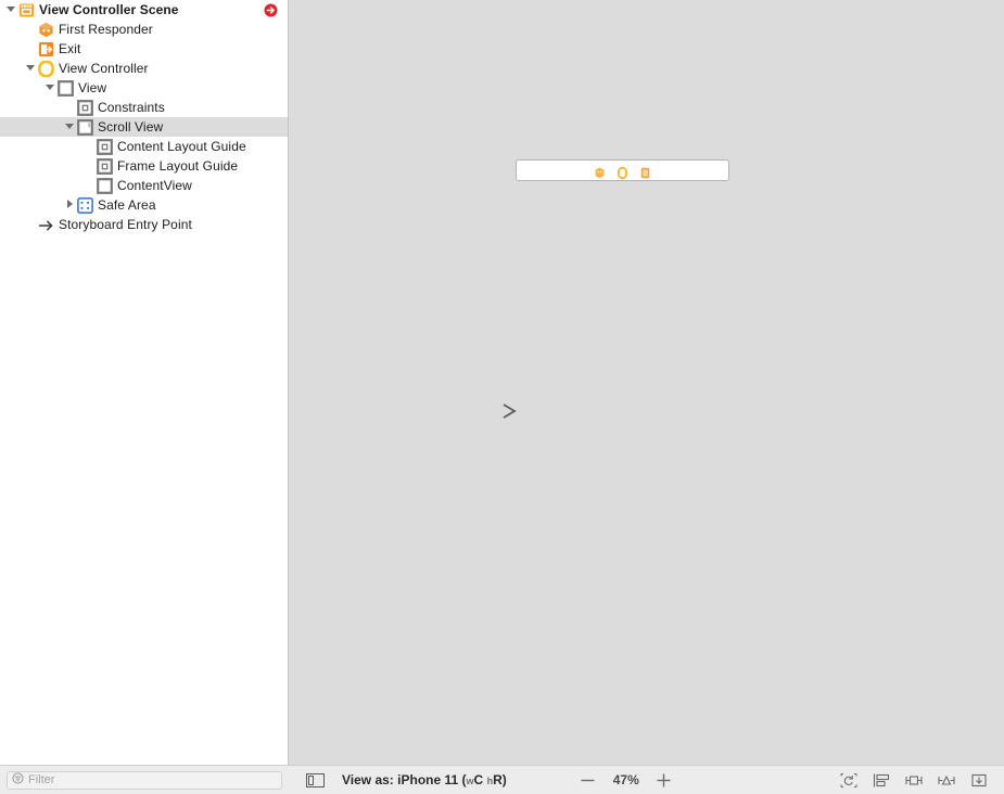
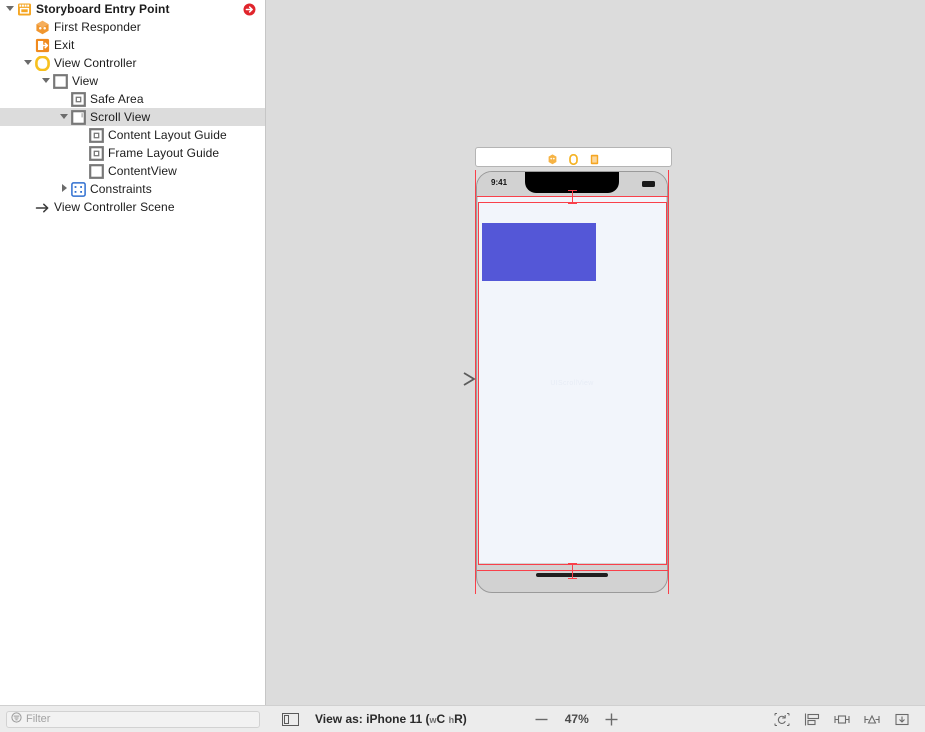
- View Controller Scene
+ Storyboard Entry Point
  First Responder
  Exit
  View Controller
  View
- Constraints
+ Safe Area
  Scroll View
  Content Layout Guide
  Frame Layout Guide
  ContentView
- Safe Area
+ Constraints
- Storyboard Entry Point
+ View Controller Scene
  Filter
+ 9:41
  View as: iPhone 11 (wC hR)
  47%
